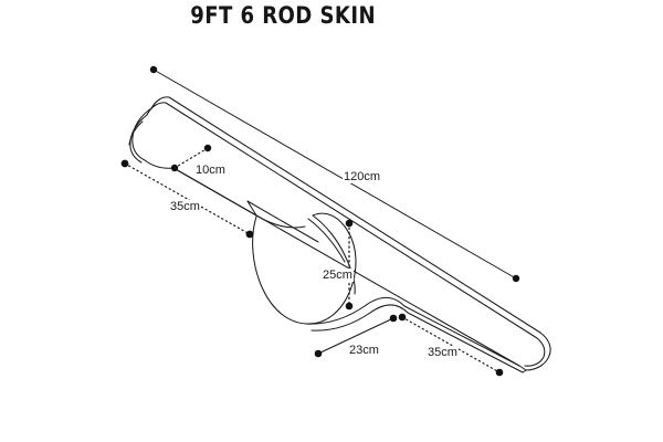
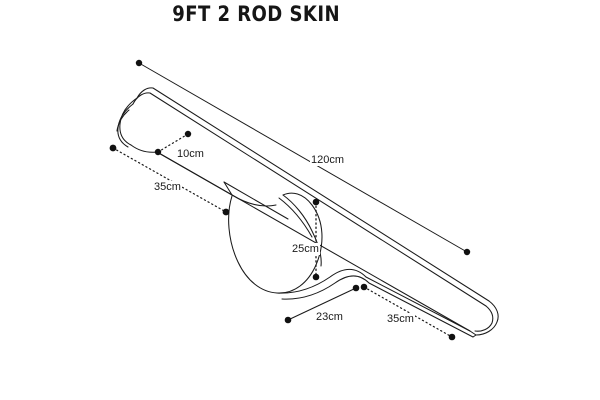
- 9FT 6 ROD SKIN
+ 9FT 2 ROD SKIN
  120cm
  10cm
  35cm
  25cm
  23cm
  35cm
